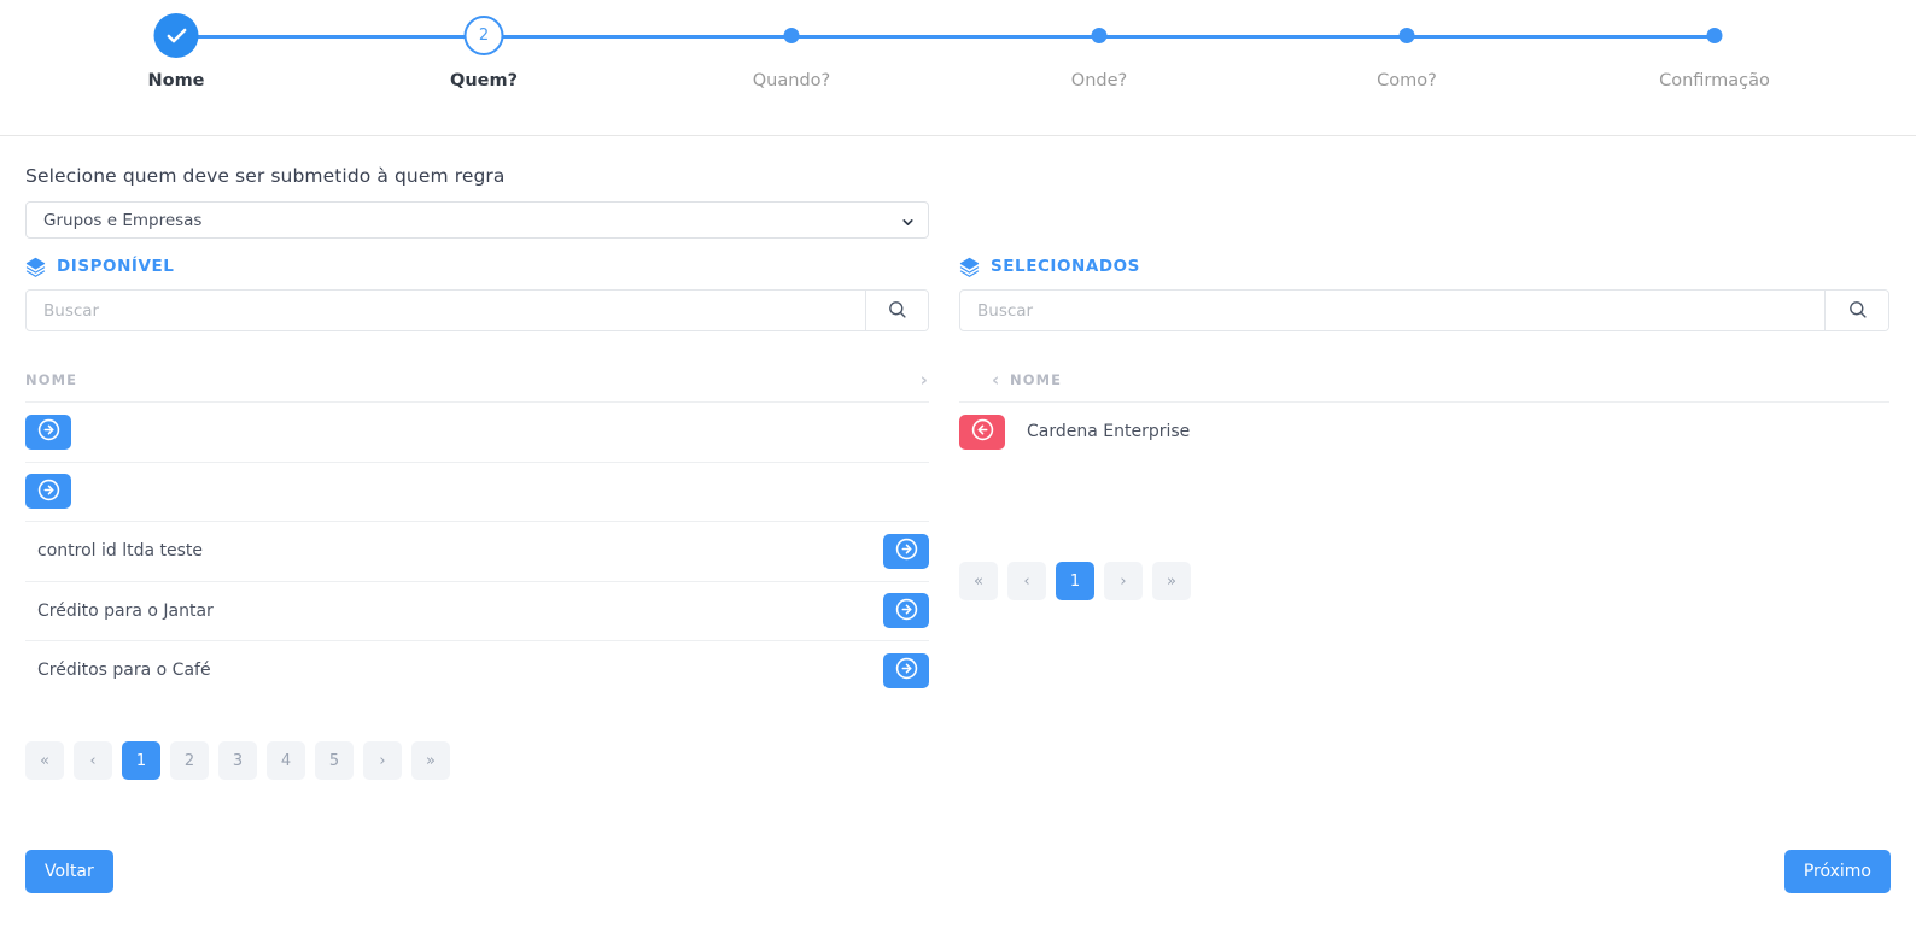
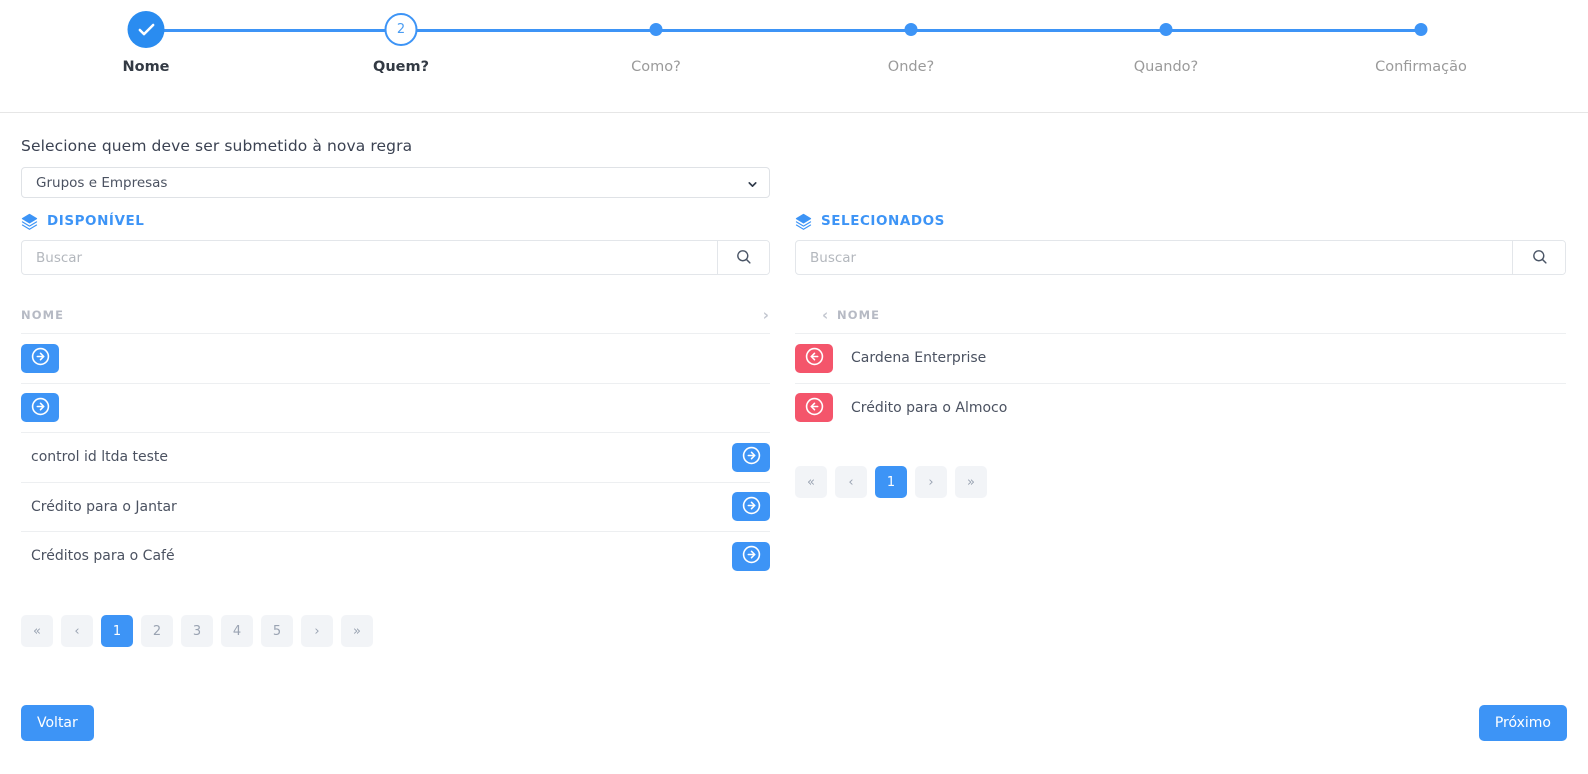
  Nome
  2
  Quem?
- Quando?
+ Como?
  Onde?
- Como?
+ Quando?
  Confirmação
- Selecione quem deve ser submetido à quem regra
+ Selecione quem deve ser submetido à nova regra
  Grupos e Empresas
  DISPONÍVEL
  Buscar
  NOME
  ›
  control id ltda teste
  Crédito para o Jantar
  Créditos para o Café
  «
  ‹
  1
  2
  3
  4
  5
  ›
  »
  SELECIONADOS
  Buscar
  ‹
  NOME
  Cardena Enterprise
+ Crédito para o Almoco
  «
  ‹
  1
  ›
  »
  Voltar
  Próximo
